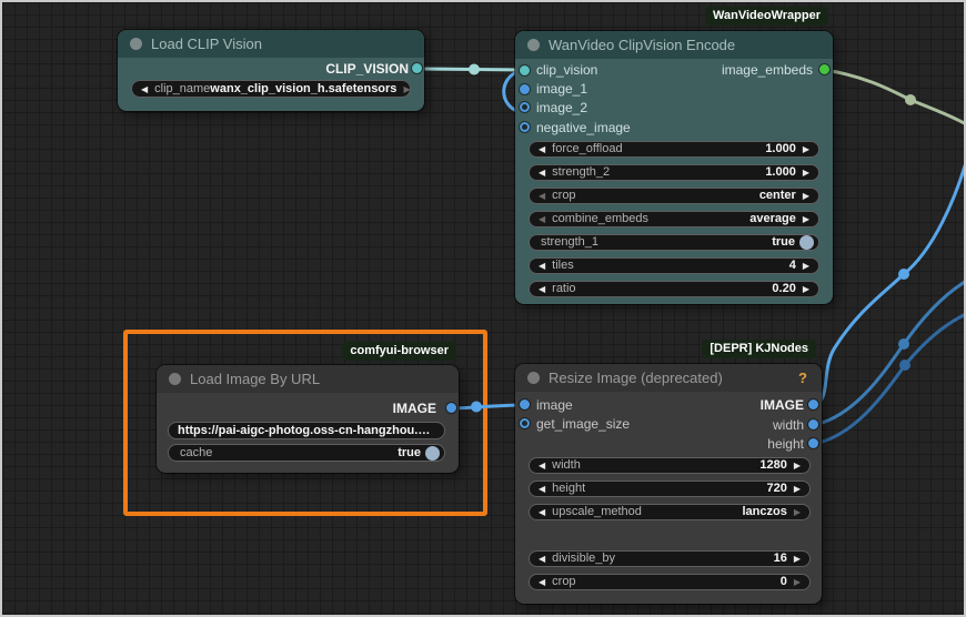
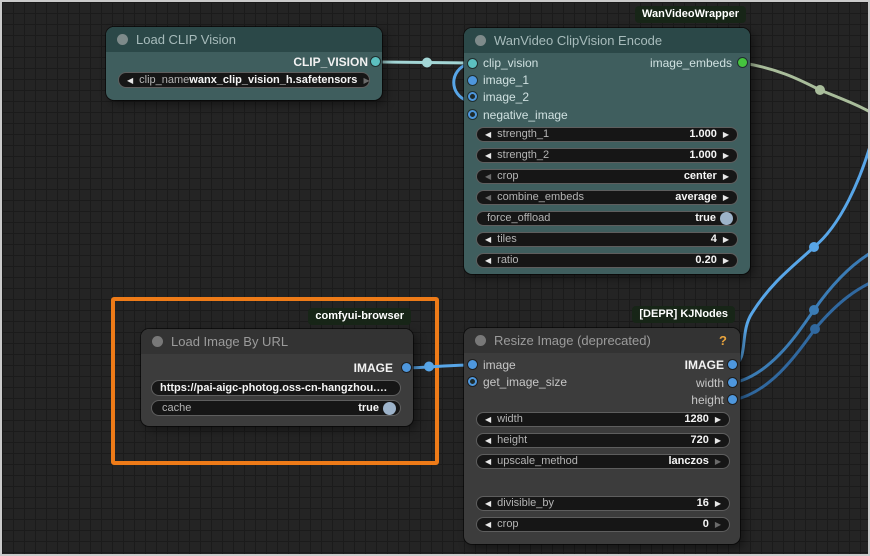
  WanVideoWrapper
  comfyui-browser
  [DEPR] KJNodes
  Load CLIP Vision
  CLIP_VISION
  ◀
  clip_name
  wanx_clip_vision_h.safetensors
  ▶
  WanVideo ClipVision Encode
  clip_vision
  image_1
  image_2
  negative_image
  image_embeds
  ◀
- force_offload
+ strength_1
  1.000
  ▶
  ◀
  strength_2
  1.000
  ▶
  ◀
  crop
  center
  ▶
  ◀
  combine_embeds
  average
  ▶
- strength_1
+ force_offload
  true
  ◀
  tiles
  4
  ▶
  ◀
  ratio
  0.20
  ▶
  Load Image By URL
  IMAGE
  https://pai-aigc-photog.oss-cn-hangzhou.aliy
  cache
  true
  Resize Image (deprecated)
  ?
  image
  get_image_size
  IMAGE
  width
  height
  ◀
  width
  1280
  ▶
  ◀
  height
  720
  ▶
  ◀
  upscale_method
  lanczos
  ▶
  ◀
  divisible_by
  16
  ▶
  ◀
  crop
  0
  ▶
